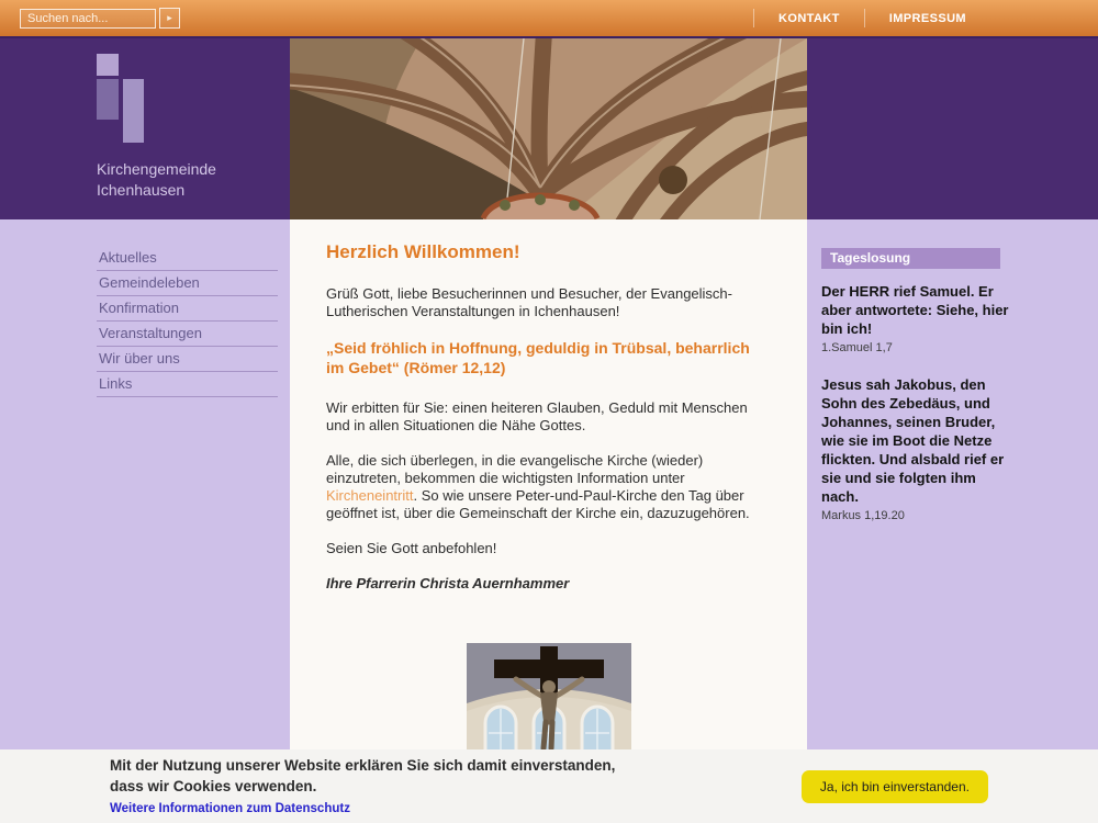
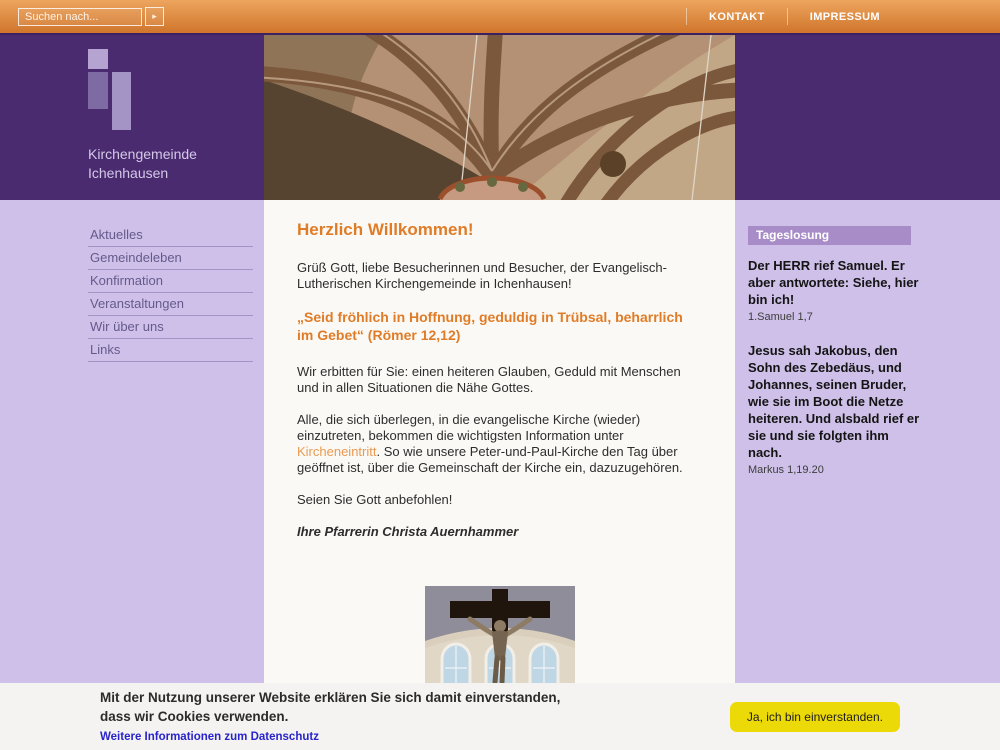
  Suchen nach...
  ▸
  KONTAKT
  IMPRESSUM
  Kirchengemeinde
  Ichenhausen
  Aktuelles
  Gemeindeleben
  Konfirmation
  Veranstaltungen
  Wir über uns
  Links
  Herzlich Willkommen!
- Grüß Gott, liebe Besucherinnen und Besucher, der Evangelisch-Lutherischen Veranstaltungen in Ichenhausen!
+ Grüß Gott, liebe Besucherinnen und Besucher, der Evangelisch-Lutherischen Kirchengemeinde in Ichenhausen!
  „Seid fröhlich in Hoffnung, geduldig in Trübsal, beharrlich im Gebet“ (Römer 12,12)
  Wir erbitten für Sie: einen heiteren Glauben, Geduld mit Menschen und in allen Situationen die Nähe Gottes.
  Alle, die sich überlegen, in die evangelische Kirche (wieder) einzutreten, bekommen die wichtigsten Information unter Kircheneintritt. So wie unsere Peter-und-Paul-Kirche den Tag über geöffnet ist, über die Gemeinschaft der Kirche ein, dazuzugehören.
  Seien Sie Gott anbefohlen!
  Ihre Pfarrerin Christa Auernhammer
  Tageslosung
  Der HERR rief Samuel. Er aber antwortete: Siehe, hier bin ich!
  1.Samuel 1,7
- Jesus sah Jakobus, den Sohn des Zebedäus, und Johannes, seinen Bruder, wie sie im Boot die Netze flickten. Und alsbald rief er sie und sie folgten ihm nach.
+ Jesus sah Jakobus, den Sohn des Zebedäus, und Johannes, seinen Bruder, wie sie im Boot die Netze heiteren. Und alsbald rief er sie und sie folgten ihm nach.
  Markus 1,19.20
  Mit der Nutzung unserer Website erklären Sie sich damit einverstanden,
  dass wir Cookies verwenden.
  Weitere Informationen zum Datenschutz
  Ja, ich bin einverstanden.
